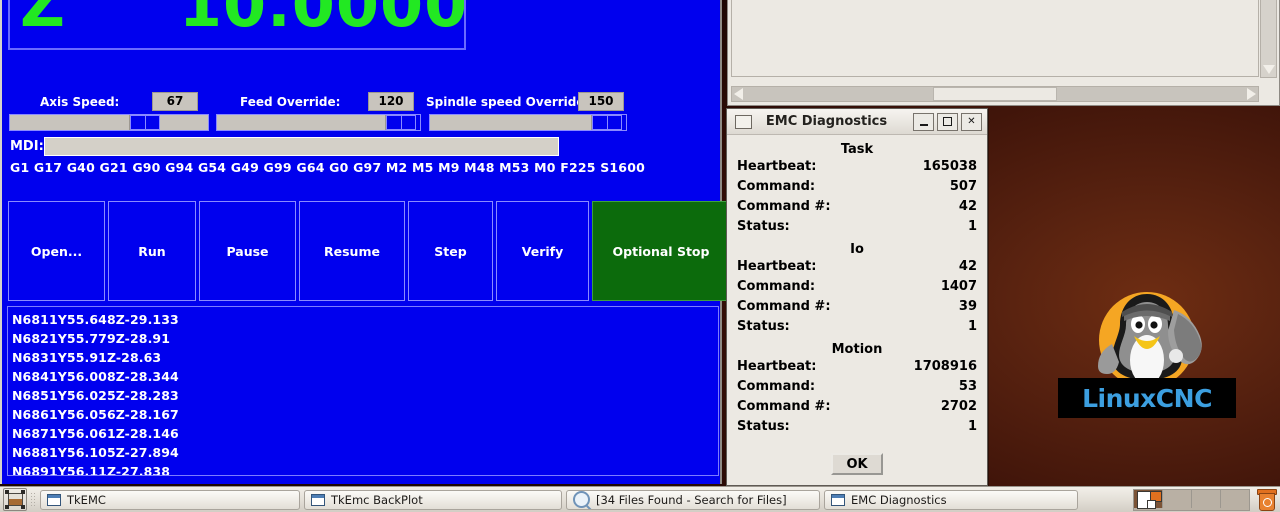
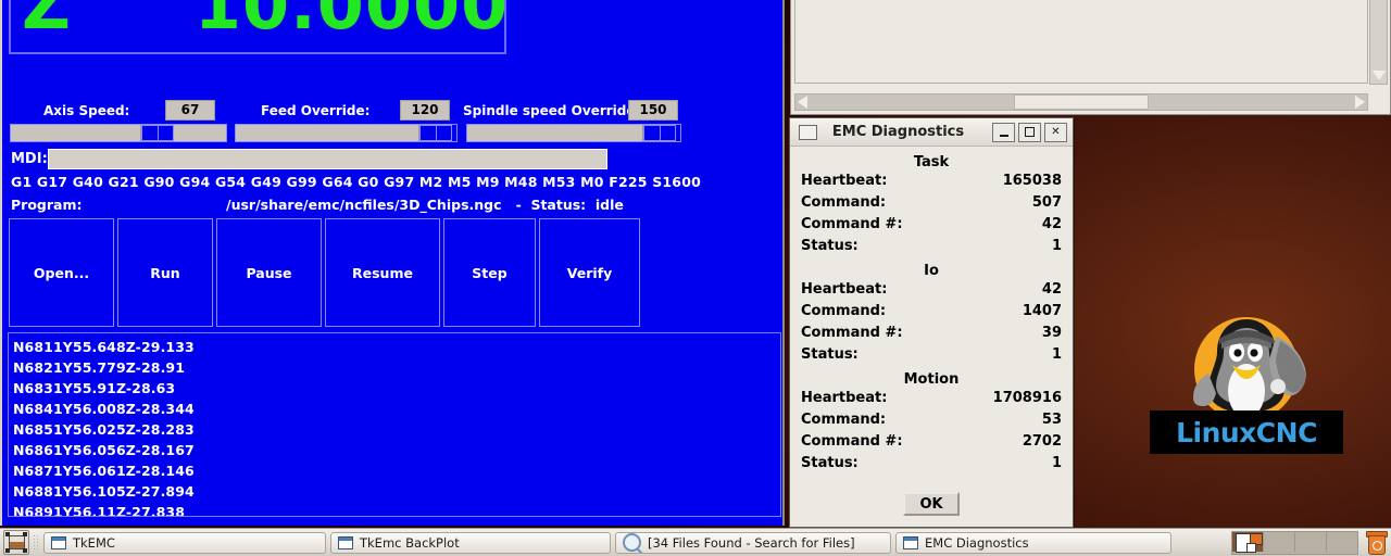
  LinuxCNC
  Z 10.0000
  Axis Speed:
  67
  Feed Override:
  120
  Spindle speed Overrid
  150
  MDI:
  G1 G17 G40 G21 G90 G94 G54 G49 G99 G64 G0 G97 M2 M5 M9 M48 M53 M0 F225 S1600
+ Program:
+ /usr/share/emc/ncfiles/3D_Chips.ngc - Status: idle
  Open...
  Run
  Pause
  Resume
  Step
  Verify
- Optional Stop
  N6811Y55.648Z-29.133
  N6821Y55.779Z-28.91
  N6831Y55.91Z-28.63
  N6841Y56.008Z-28.344
  N6851Y56.025Z-28.283
  N6861Y56.056Z-28.167
  N6871Y56.061Z-28.146
  N6881Y56.105Z-27.894
  N6891Y56.11Z-27.838
  EMC Diagnostics
  ✕
  Task
  Heartbeat:
  165038
  Command:
  507
  Command #:
  42
  Status:
  1
  Io
  Heartbeat:
  42
  Command:
  1407
  Command #:
  39
  Status:
  1
  Motion
  Heartbeat:
  1708916
  Command:
  53
  Command #:
  2702
  Status:
  1
  OK
  TkEMC
  TkEmc BackPlot
  [34 Files Found - Search for Files]
  EMC Diagnostics
